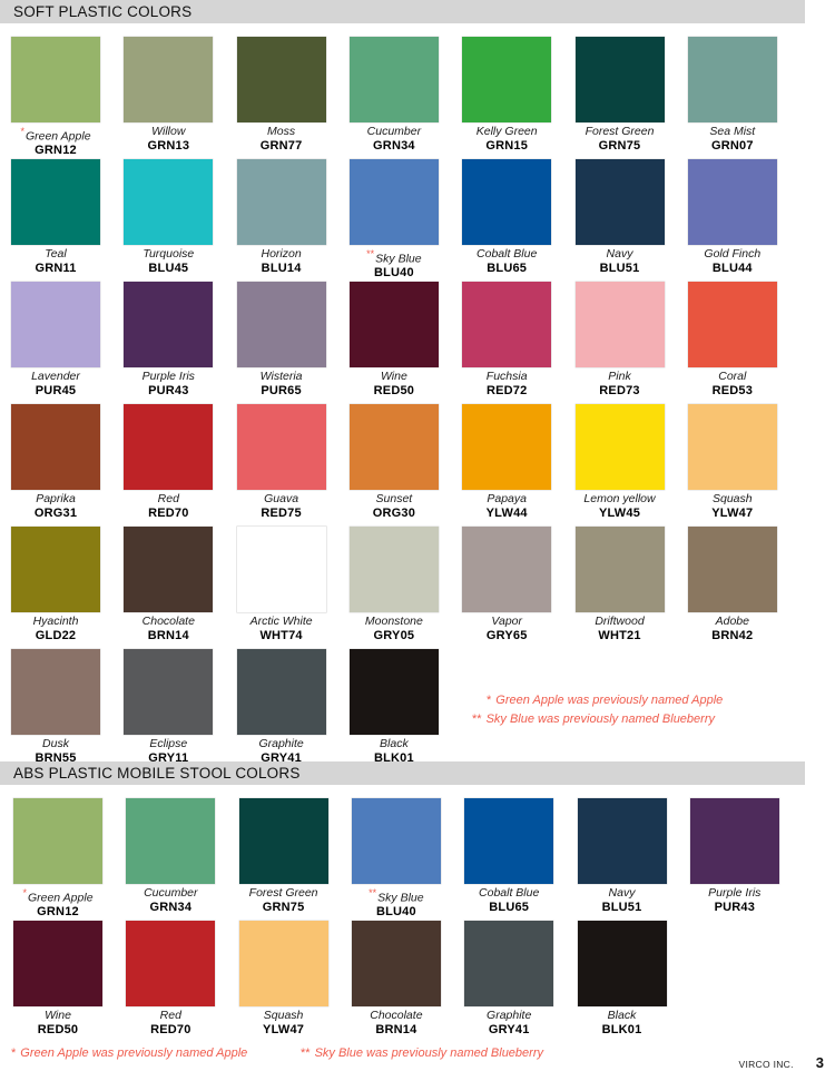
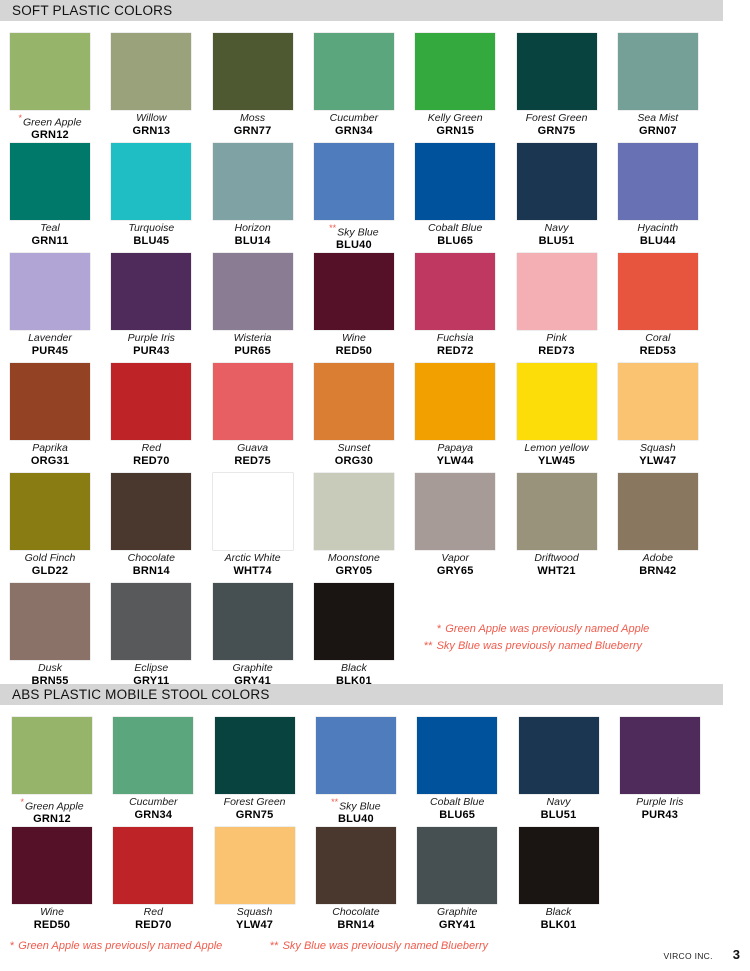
  SOFT PLASTIC COLORS
  *Green Apple
  GRN12
  Willow
  GRN13
  Moss
  GRN77
  Cucumber
  GRN34
  Kelly Green
  GRN15
  Forest Green
  GRN75
  Sea Mist
  GRN07
  Teal
  GRN11
  Turquoise
  BLU45
  Horizon
  BLU14
  **Sky Blue
  BLU40
  Cobalt Blue
  BLU65
  Navy
  BLU51
- Gold Finch
+ Hyacinth
  BLU44
  Lavender
  PUR45
  Purple Iris
  PUR43
  Wisteria
  PUR65
  Wine
  RED50
  Fuchsia
  RED72
  Pink
  RED73
  Coral
  RED53
  Paprika
  ORG31
  Red
  RED70
  Guava
  RED75
  Sunset
  ORG30
  Papaya
  YLW44
  Lemon yellow
  YLW45
  Squash
  YLW47
- Hyacinth
+ Gold Finch
  GLD22
  Chocolate
  BRN14
  Arctic White
  WHT74
  Moonstone
  GRY05
  Vapor
  GRY65
  Driftwood
  WHT21
  Adobe
  BRN42
  Dusk
  BRN55
  Eclipse
  GRY11
  Graphite
  GRY41
  Black
  BLK01
  * Green Apple was previously named Apple
  ** Sky Blue was previously named Blueberry
  ABS PLASTIC MOBILE STOOL COLORS
  *Green Apple
  GRN12
  Cucumber
  GRN34
  Forest Green
  GRN75
  **Sky Blue
  BLU40
  Cobalt Blue
  BLU65
  Navy
  BLU51
  Purple Iris
  PUR43
  Wine
  RED50
  Red
  RED70
  Squash
  YLW47
  Chocolate
  BRN14
  Graphite
  GRY41
  Black
  BLK01
  * Green Apple was previously named Apple
  ** Sky Blue was previously named Blueberry
  VIRCO INC.
  3
